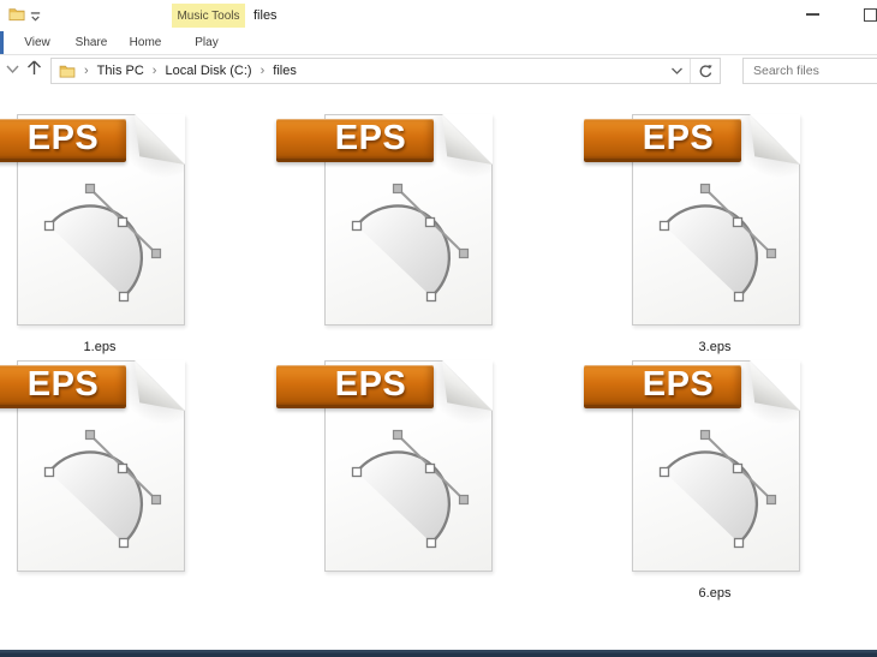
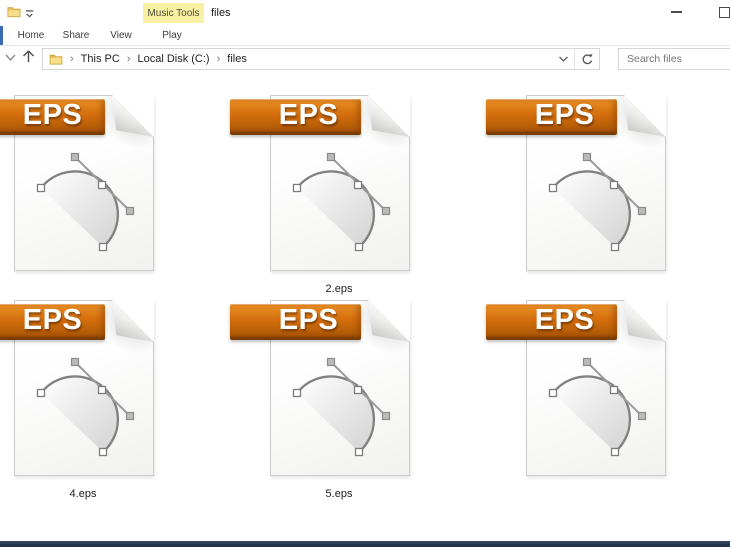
  Music Tools
  files
- View
+ Home
  Share
- Home
+ View
  Play
  ›
  This PC
  ›
  Local Disk (C:)
  ›
  files
  Search files
  EPS
- 1.eps
  EPS
+ 2.eps
  EPS
- 3.eps
  EPS
+ 4.eps
  EPS
+ 5.eps
  EPS
- 6.eps
